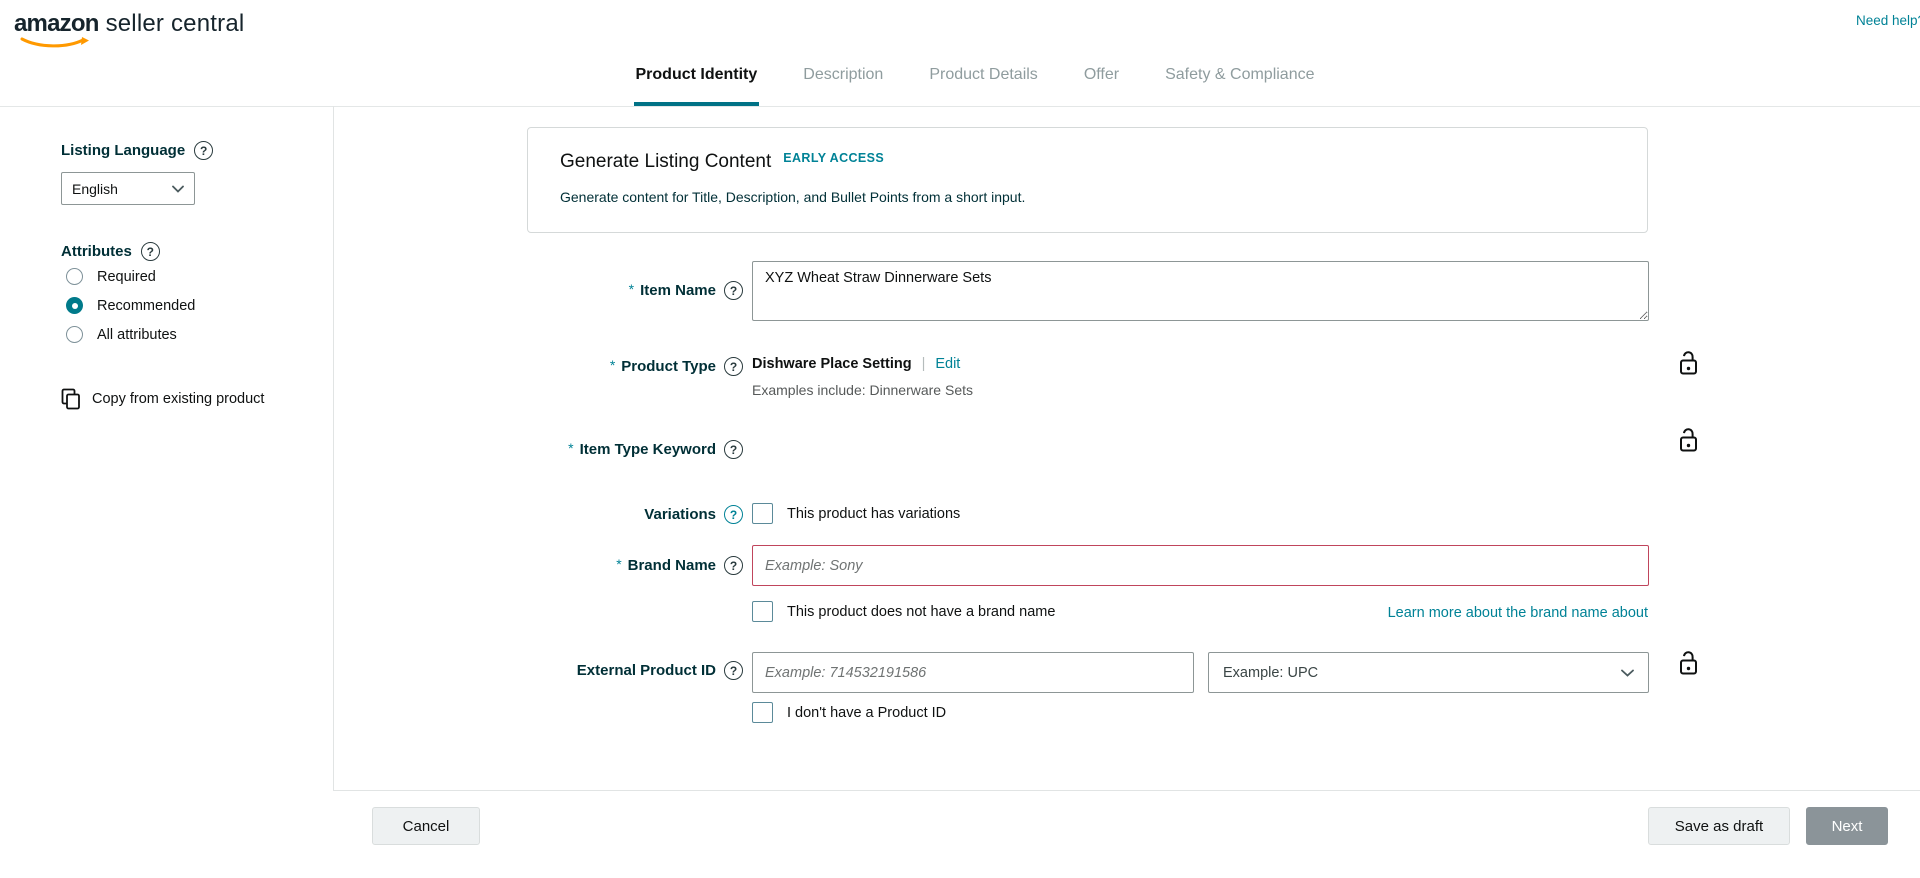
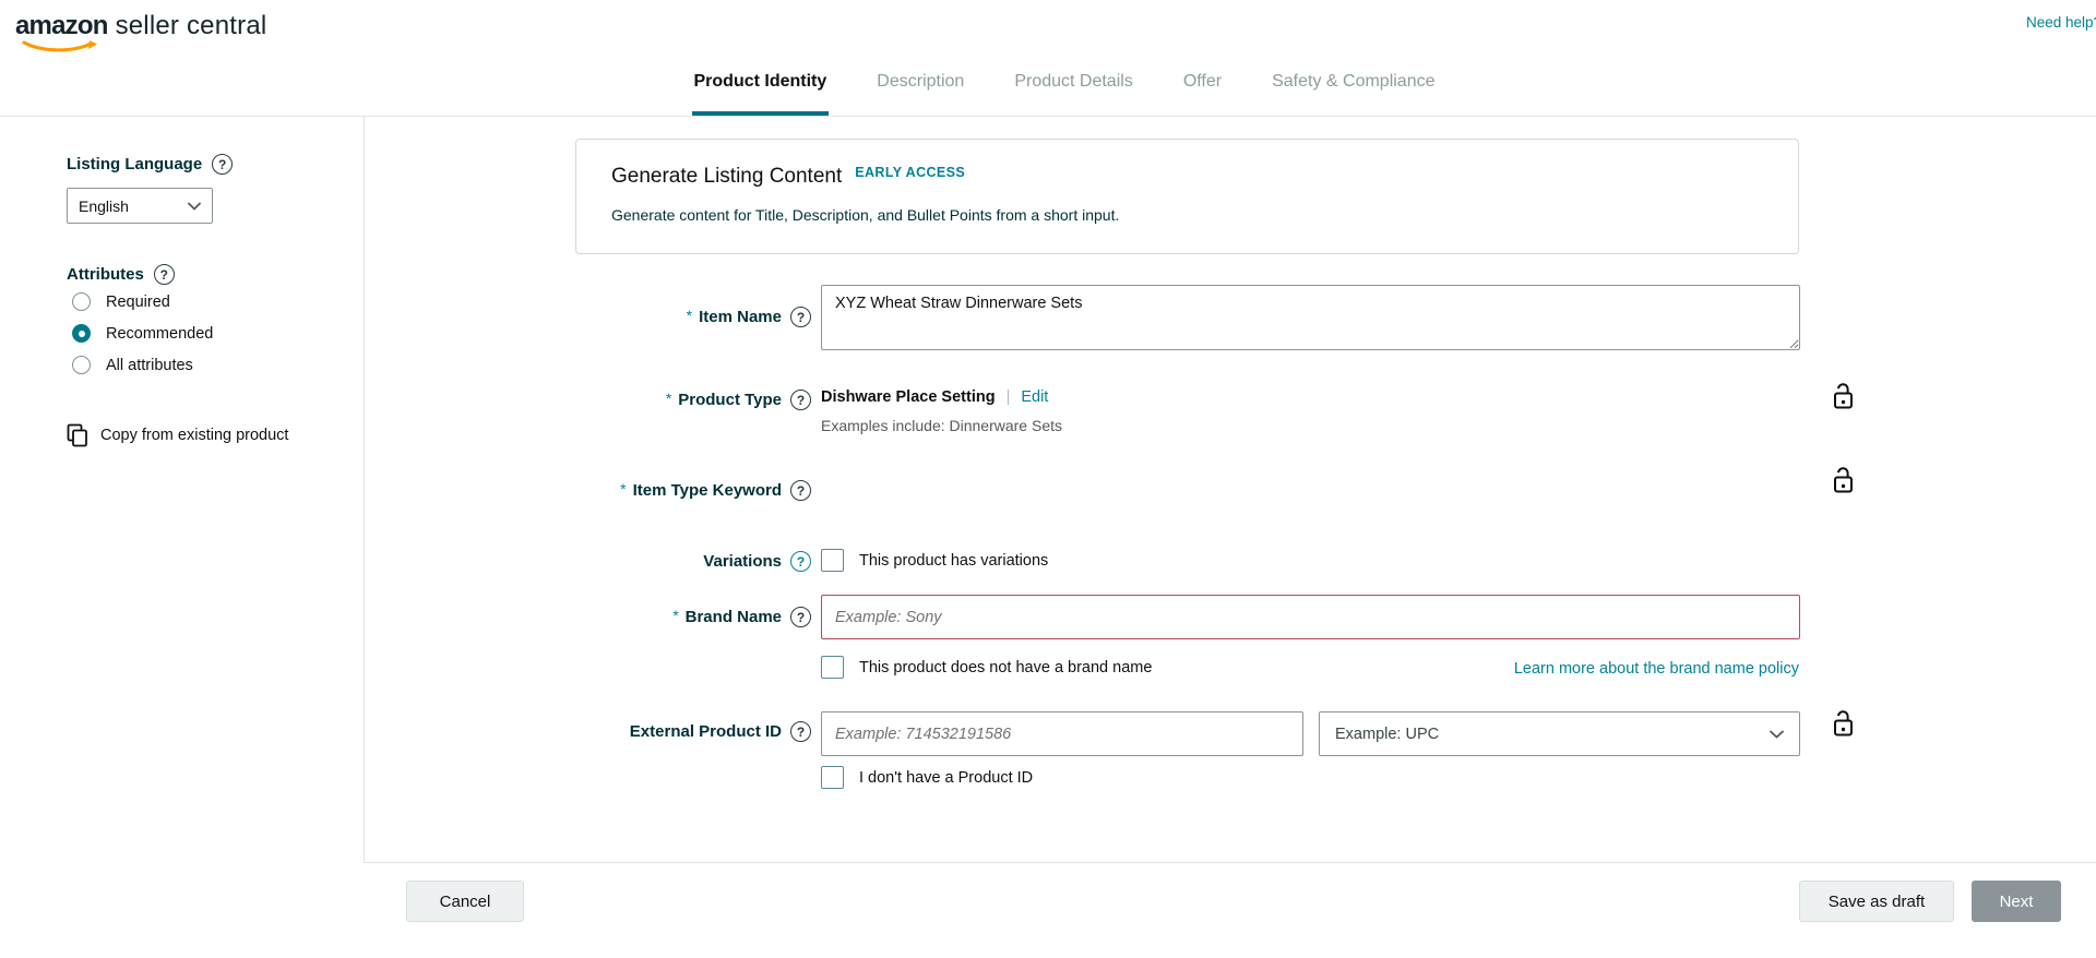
  amazon seller central
  Need help
  Product Identity
  Description
  Product Details
  Offer
  Safety & Compliance
  Listing Language
  English
  Attributes
  Required
  Recommended
  All attributes
  Copy from existing product
  Generate Listing Content EARLY ACCESS
  Generate content for Title, Description, and Bullet Points from a short input.
  *
  Item Name
  XYZ Wheat Straw Dinnerware Sets
  *
  Product Type
  Dishware Place Setting
  |
  Edit
  Examples include: Dinnerware Sets
  *
  Item Type Keyword
  Variations
  This product has variations
  *
  Brand Name
  Example: Sony
  This product does not have a brand name
- Learn more about the brand name about
+ Learn more about the brand name policy
  External Product ID
  Example: 714532191586
  Example: UPC
  I don't have a Product ID
  Cancel
  Save as draft
  Next
